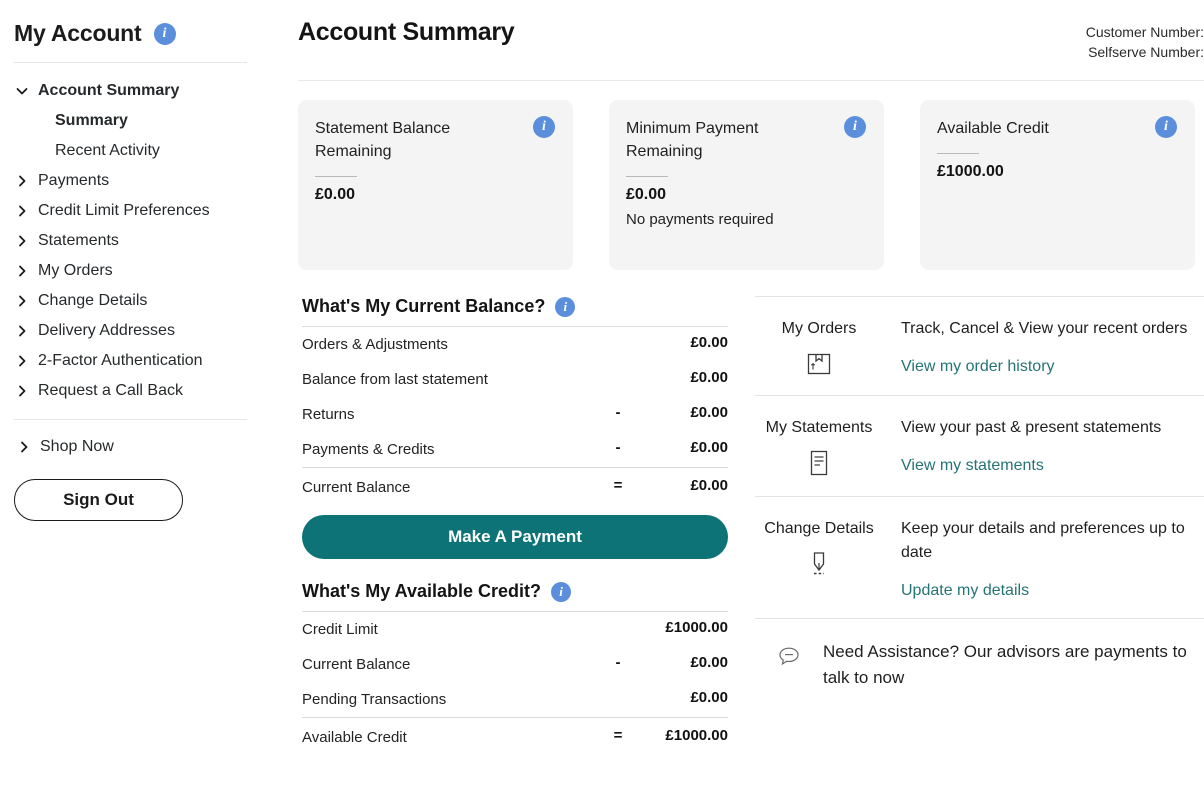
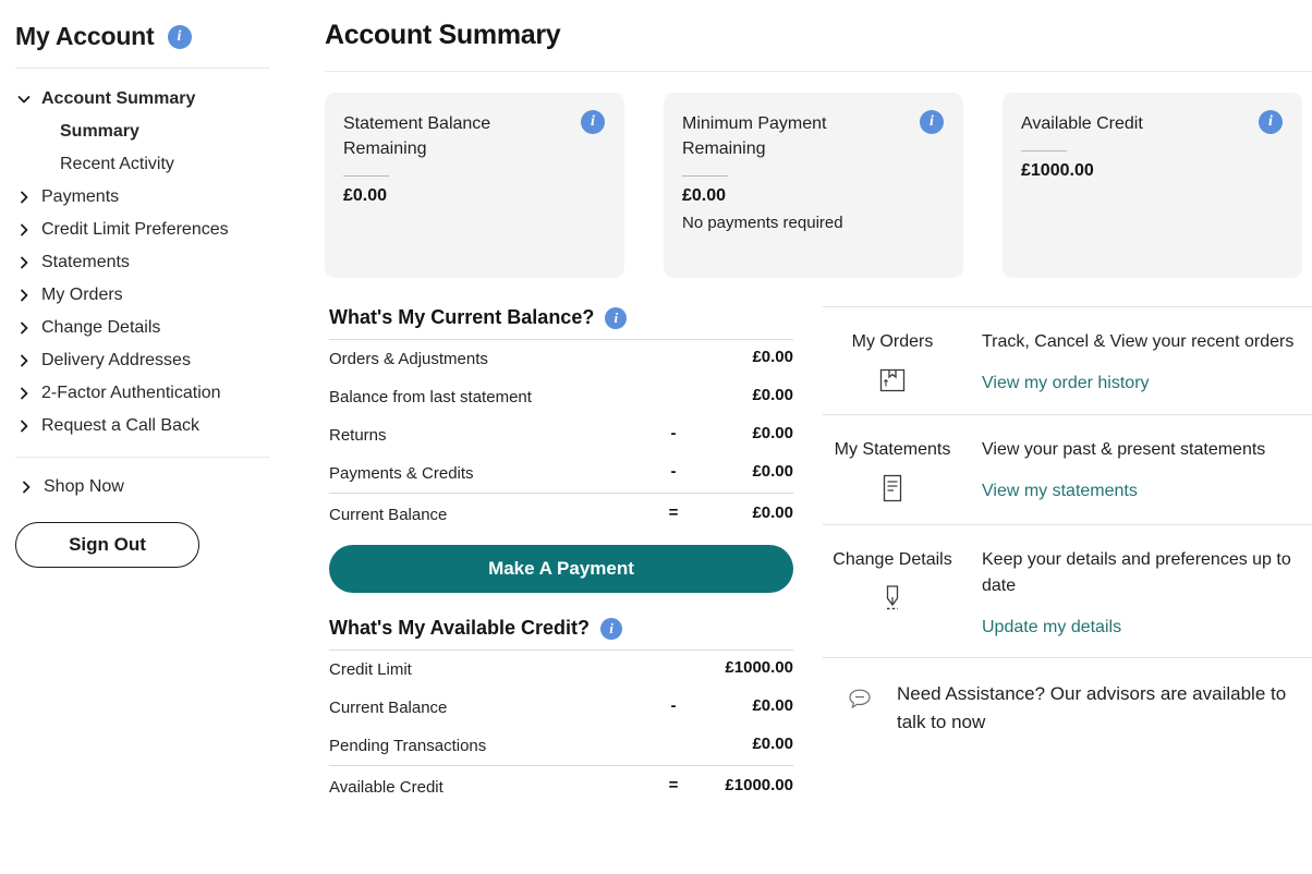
  My Account
  i
  Account Summary
  Summary
  Recent Activity
  Payments
  Credit Limit Preferences
  Statements
  My Orders
  Change Details
  Delivery Addresses
  2-Factor Authentication
  Request a Call Back
  Shop Now
  Sign Out
  Account Summary
- Customer Number:
- Selfserve Number:
  Statement Balance Remaining
  i
  £0.00
  Minimum Payment Remaining
  i
  £0.00
  No payments required
  Available Credit
  i
  £1000.00
  What's My Current Balance?
  i
  Orders & Adjustments
  £0.00
  Balance from last statement
  £0.00
  Returns
  -
  £0.00
  Payments & Credits
  -
  £0.00
  Current Balance
  =
  £0.00
  Make A Payment
  What's My Available Credit?
  i
  Credit Limit
  £1000.00
  Current Balance
  -
  £0.00
  Pending Transactions
  £0.00
  Available Credit
  =
  £1000.00
  My Orders
  Track, Cancel & View your recent orders
  View my order history
  My Statements
  View your past & present statements
  View my statements
  Change Details
  Keep your details and preferences up to date
  Update my details
- Need Assistance? Our advisors are payments to talk to now
+ Need Assistance? Our advisors are available to talk to now
